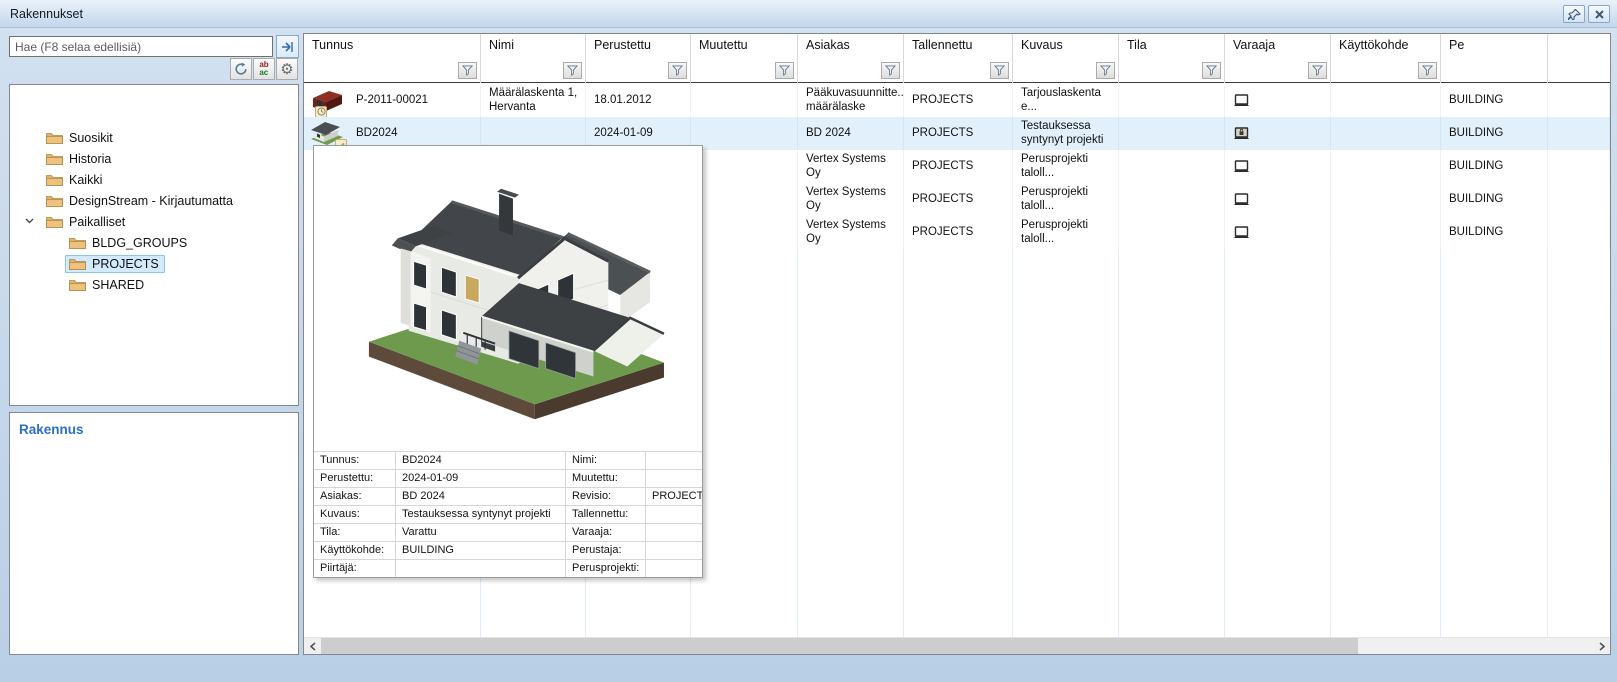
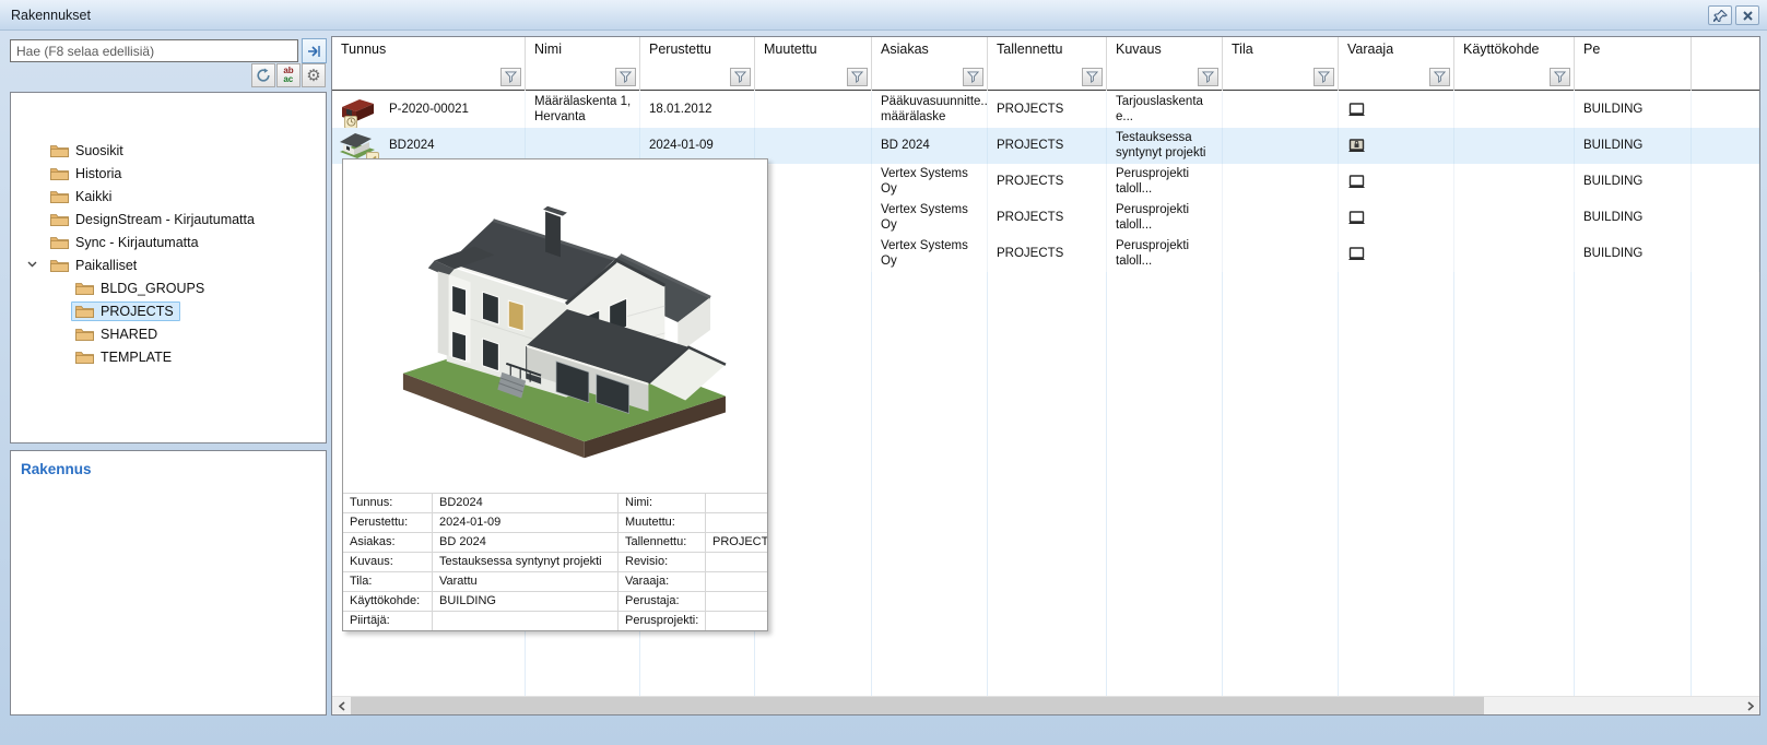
  Rakennukset
  Hae (F8 selaa edellisiä)
  ab
  ac
  ⚙
  Suosikit
  Historia
  Kaikki
  DesignStream - Kirjautumatta
+ Sync - Kirjautumatta
  Paikalliset
  BLDG_GROUPS
  PROJECTS
  SHARED
+ TEMPLATE
  Rakennus
  Tunnus
  Nimi
  Perustettu
  Muutettu
  Asiakas
  Tallennettu
  Kuvaus
  Tila
  Varaaja
  Käyttökohde
  Pe
- P-2011-00021
+ P-2020-00021
  Määrälaskenta 1, Hervanta
  18.01.2012
  Pääkuvasuunnitte.. määrälaske
  PROJECTS
  Tarjouslaskenta e...
  BUILDING
  BD2024
  2024-01-09
  BD 2024
  PROJECTS
  Testauksessa syntynyt projekti
  BUILDING
  Vertex Systems Oy
  PROJECTS
  Perusprojekti taloll...
  BUILDING
  Vertex Systems Oy
  PROJECTS
  Perusprojekti taloll...
  BUILDING
  Vertex Systems Oy
  PROJECTS
  Perusprojekti taloll...
  BUILDING
  Tunnus:
  BD2024
  Nimi:
  Perustettu:
  2024-01-09
  Muutettu:
  Asiakas:
  BD 2024
- Revisio:
+ Tallennettu:
  PROJECT
  Kuvaus:
  Testauksessa syntynyt projekti
- Tallennettu:
+ Revisio:
  Tila:
  Varattu
  Varaaja:
  Käyttökohde:
  BUILDING
  Perustaja:
  Piirtäjä:
  Perusprojekti:
